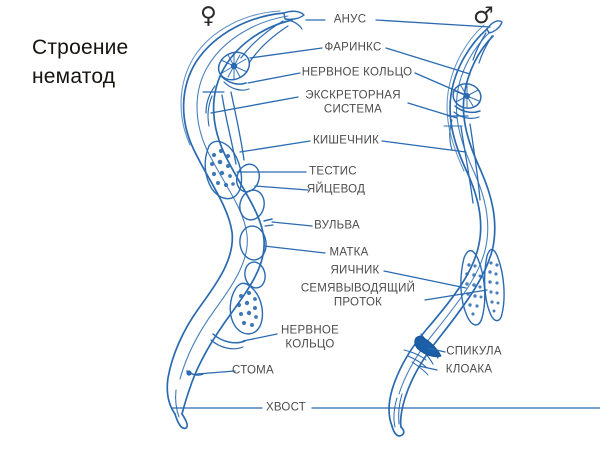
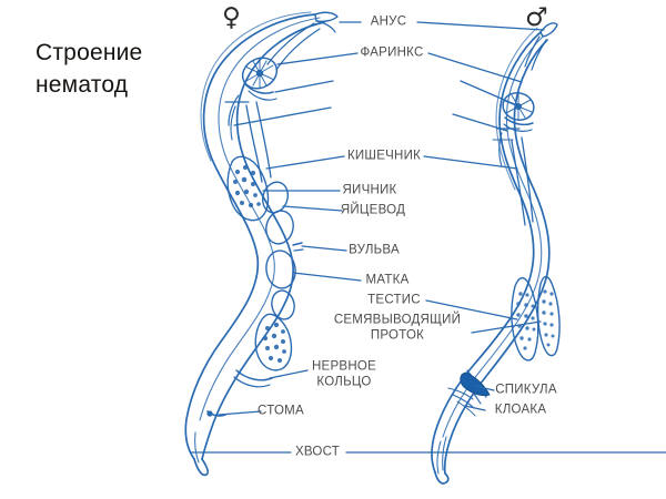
  Строение
  нематод
  ♀
  ♂
  АНУС
  ФАРИНКС
- НЕРВНОЕ КОЛЬЦО
- ЭКСКРЕТОРНАЯ
- СИСТЕМА
  КИШЕЧНИК
- ТЕСТИС
+ ЯИЧНИК
  ЯЙЦЕВОД
  ВУЛЬВА
  МАТКА
- ЯИЧНИК
+ ТЕСТИС
  СЕМЯВЫВОДЯЩИЙ
  ПРОТОК
  НЕРВНОЕ
  КОЛЬЦО
  СТОМА
  СПИКУЛА
  КЛОАКА
  ХВОСТ
